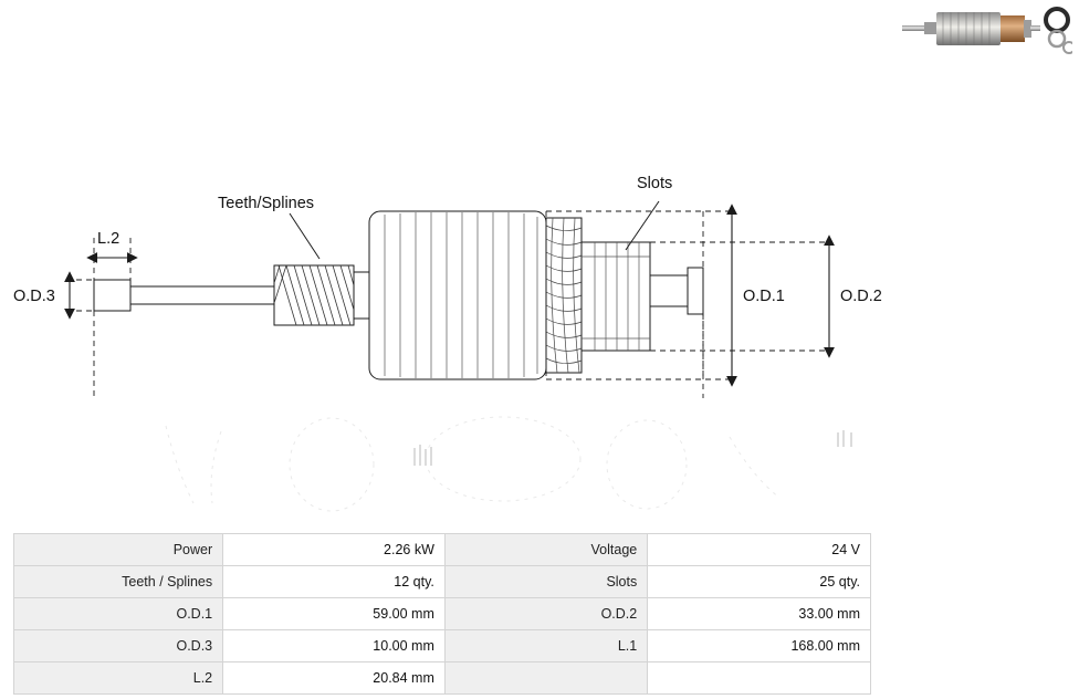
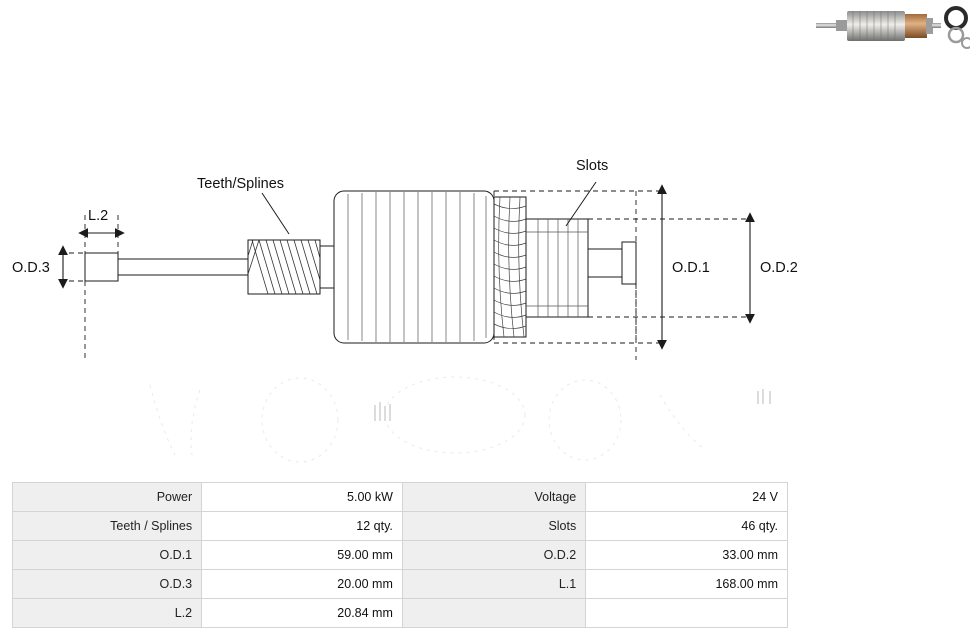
  Teeth/Splines
  Slots
  O.D.1
  O.D.2
  O.D.3
  L.2
- Power	2.26 kW	Voltage	24 V
+ Power	5.00 kW	Voltage	24 V
- Teeth / Splines	12 qty.	Slots	25 qty.
+ Teeth / Splines	12 qty.	Slots	46 qty.
  O.D.1	59.00 mm	O.D.2	33.00 mm
- O.D.3	10.00 mm	L.1	168.00 mm
+ O.D.3	20.00 mm	L.1	168.00 mm
  L.2	20.84 mm
